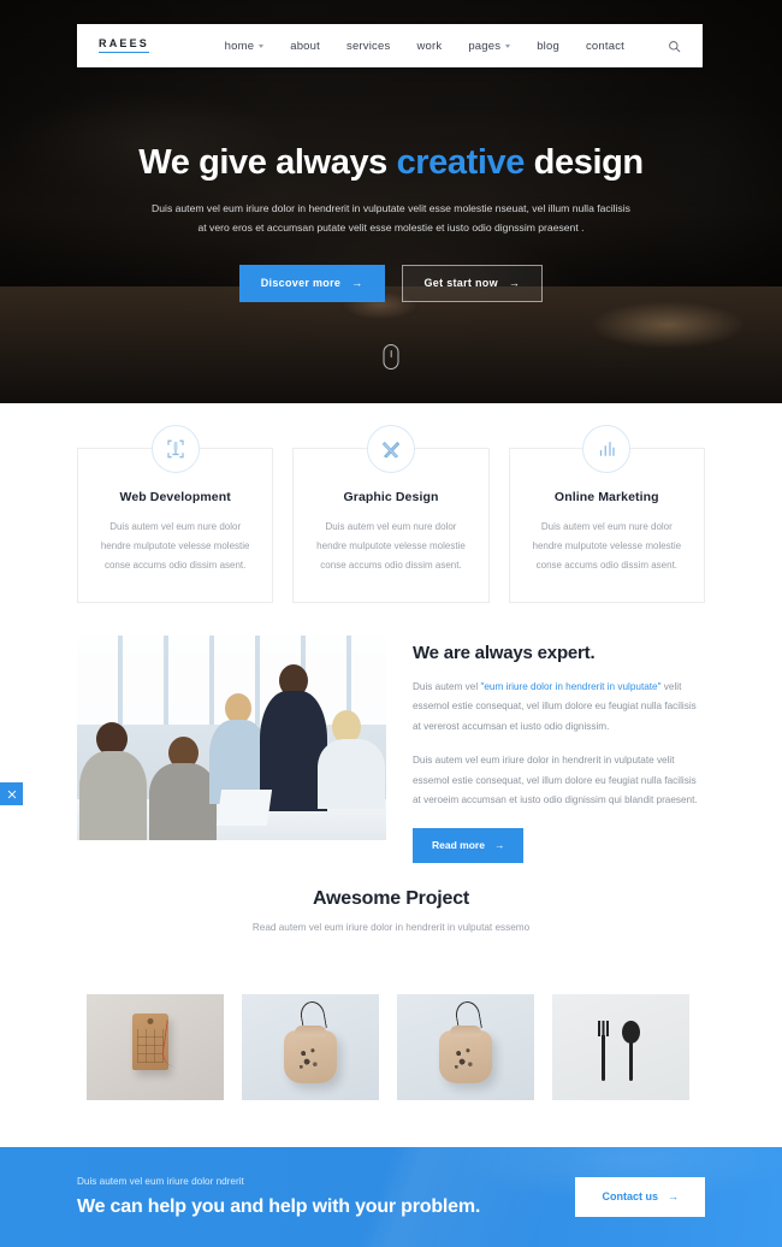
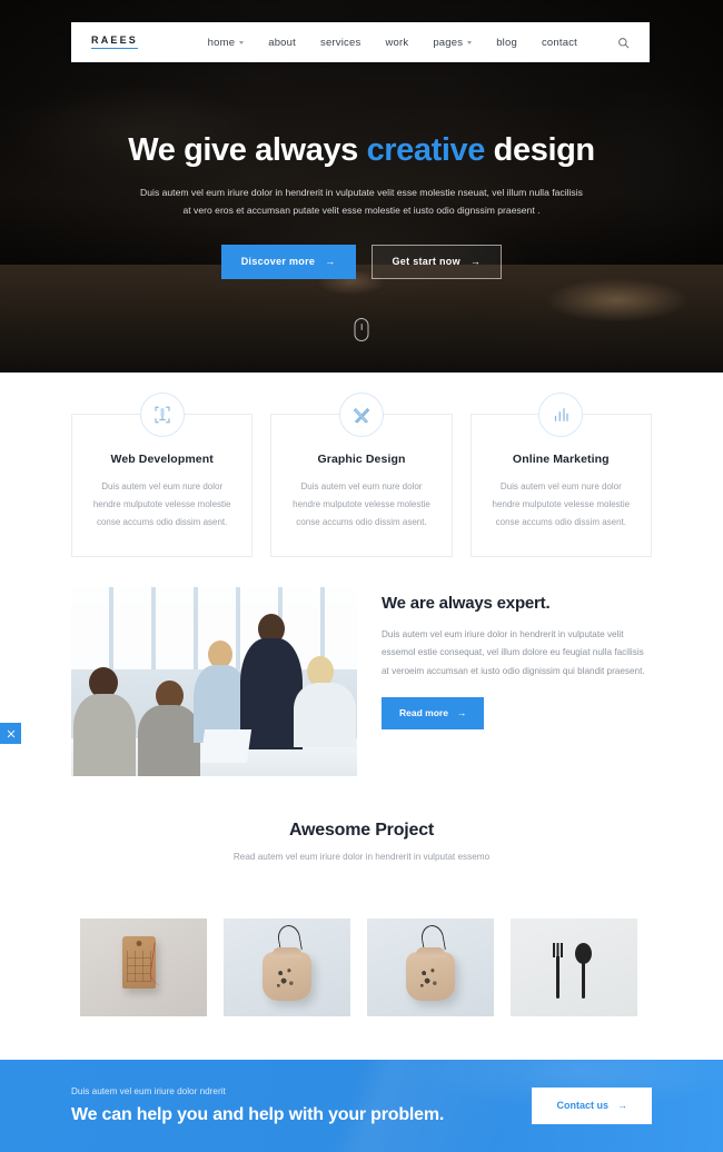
  We give always creative design
  Duis autem vel eum iriure dolor in hendrerit in vulputate velit esse molestie nseuat, vel illum nulla facilisis at vero eros et accumsan putate velit esse molestie et iusto odio dignssim praesent .
  Discover more
  →
  Get start now
  →
  RAEES
  home
  about
  services
  work
  pages
  blog
  contact
  Web Development
  Duis autem vel eum nure dolor
  hendre mulputote velesse molestie
  conse accums odio dissim asent.
  Graphic Design
  Duis autem vel eum nure dolor
  hendre mulputote velesse molestie
  conse accums odio dissim asent.
  Online Marketing
  Duis autem vel eum nure dolor
  hendre mulputote velesse molestie
  conse accums odio dissim asent.
  We are always expert.
- Duis autem vel "eum iriure dolor in hendrerit in vulputate" velit essemol estie consequat, vel illum dolore eu feugiat nulla facilisis at vererost accumsan et iusto odio dignissim.
  Duis autem vel eum iriure dolor in hendrerit in vulputate velit essemol estie consequat, vel illum dolore eu feugiat nulla facilisis at veroeim accumsan et iusto odio dignissim qui blandit praesent.
  Read more
  →
  Awesome Project
  Read autem vel eum iriure dolor in hendrerit in vulputat essemo
  Duis autem vel eum iriure dolor ndrerit
  We can help you and help with your problem.
  Contact us
  →
